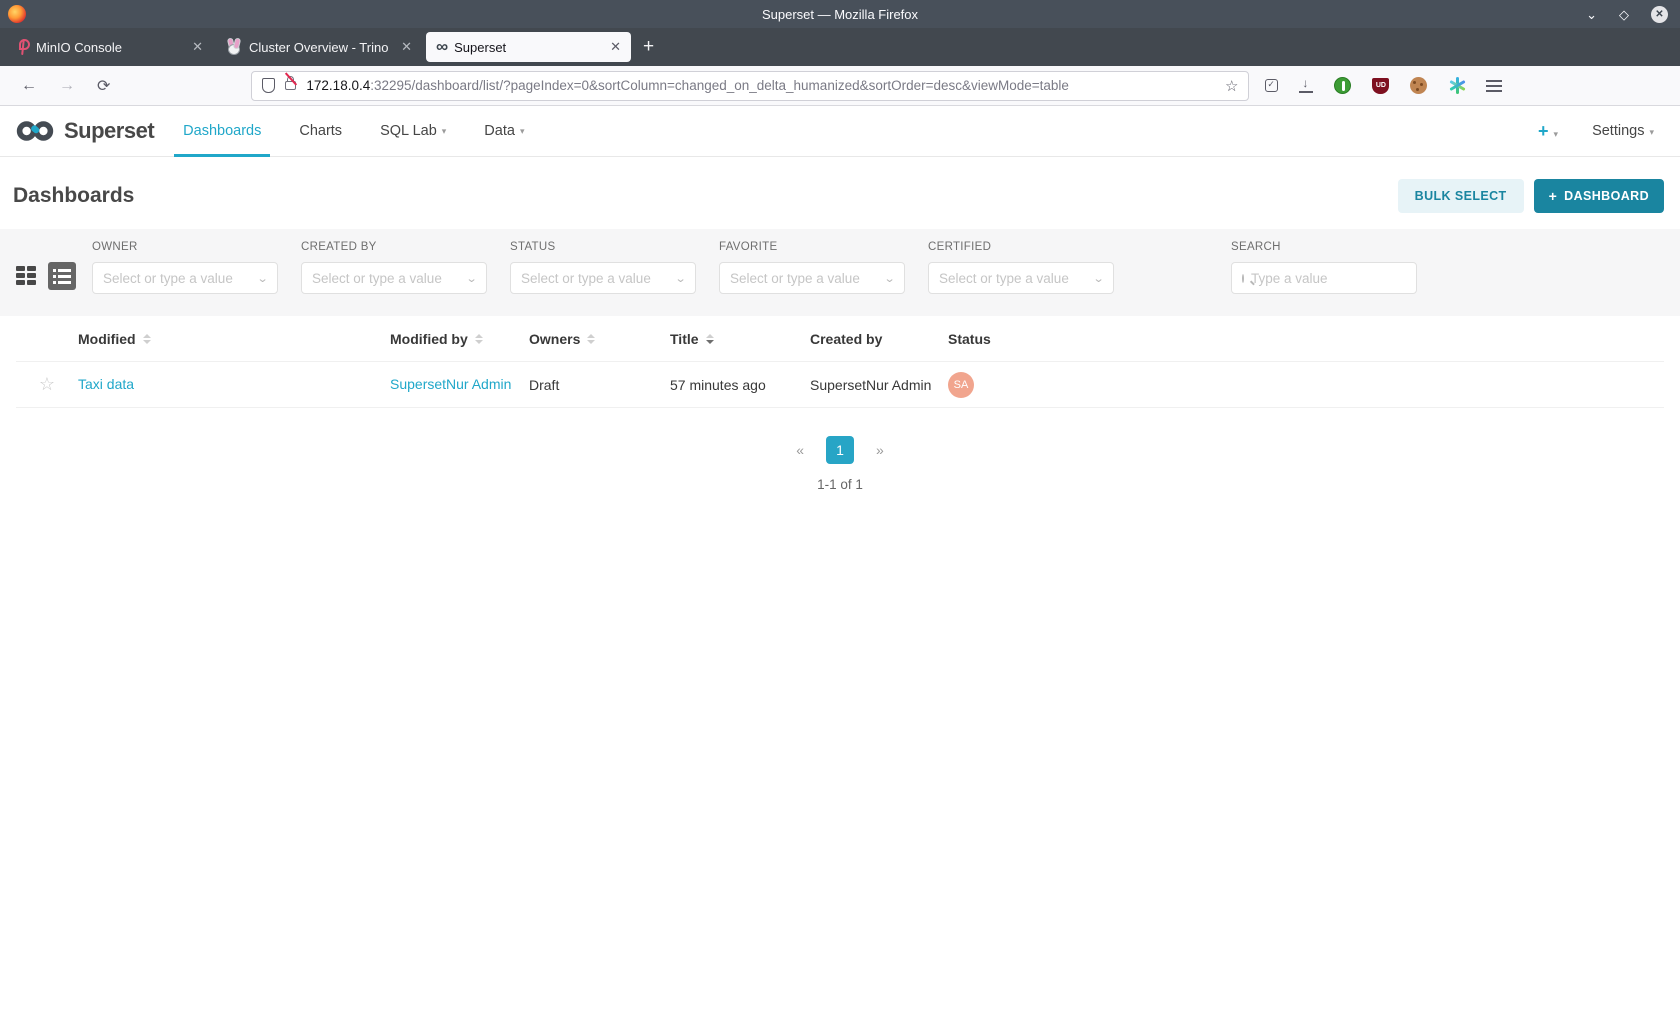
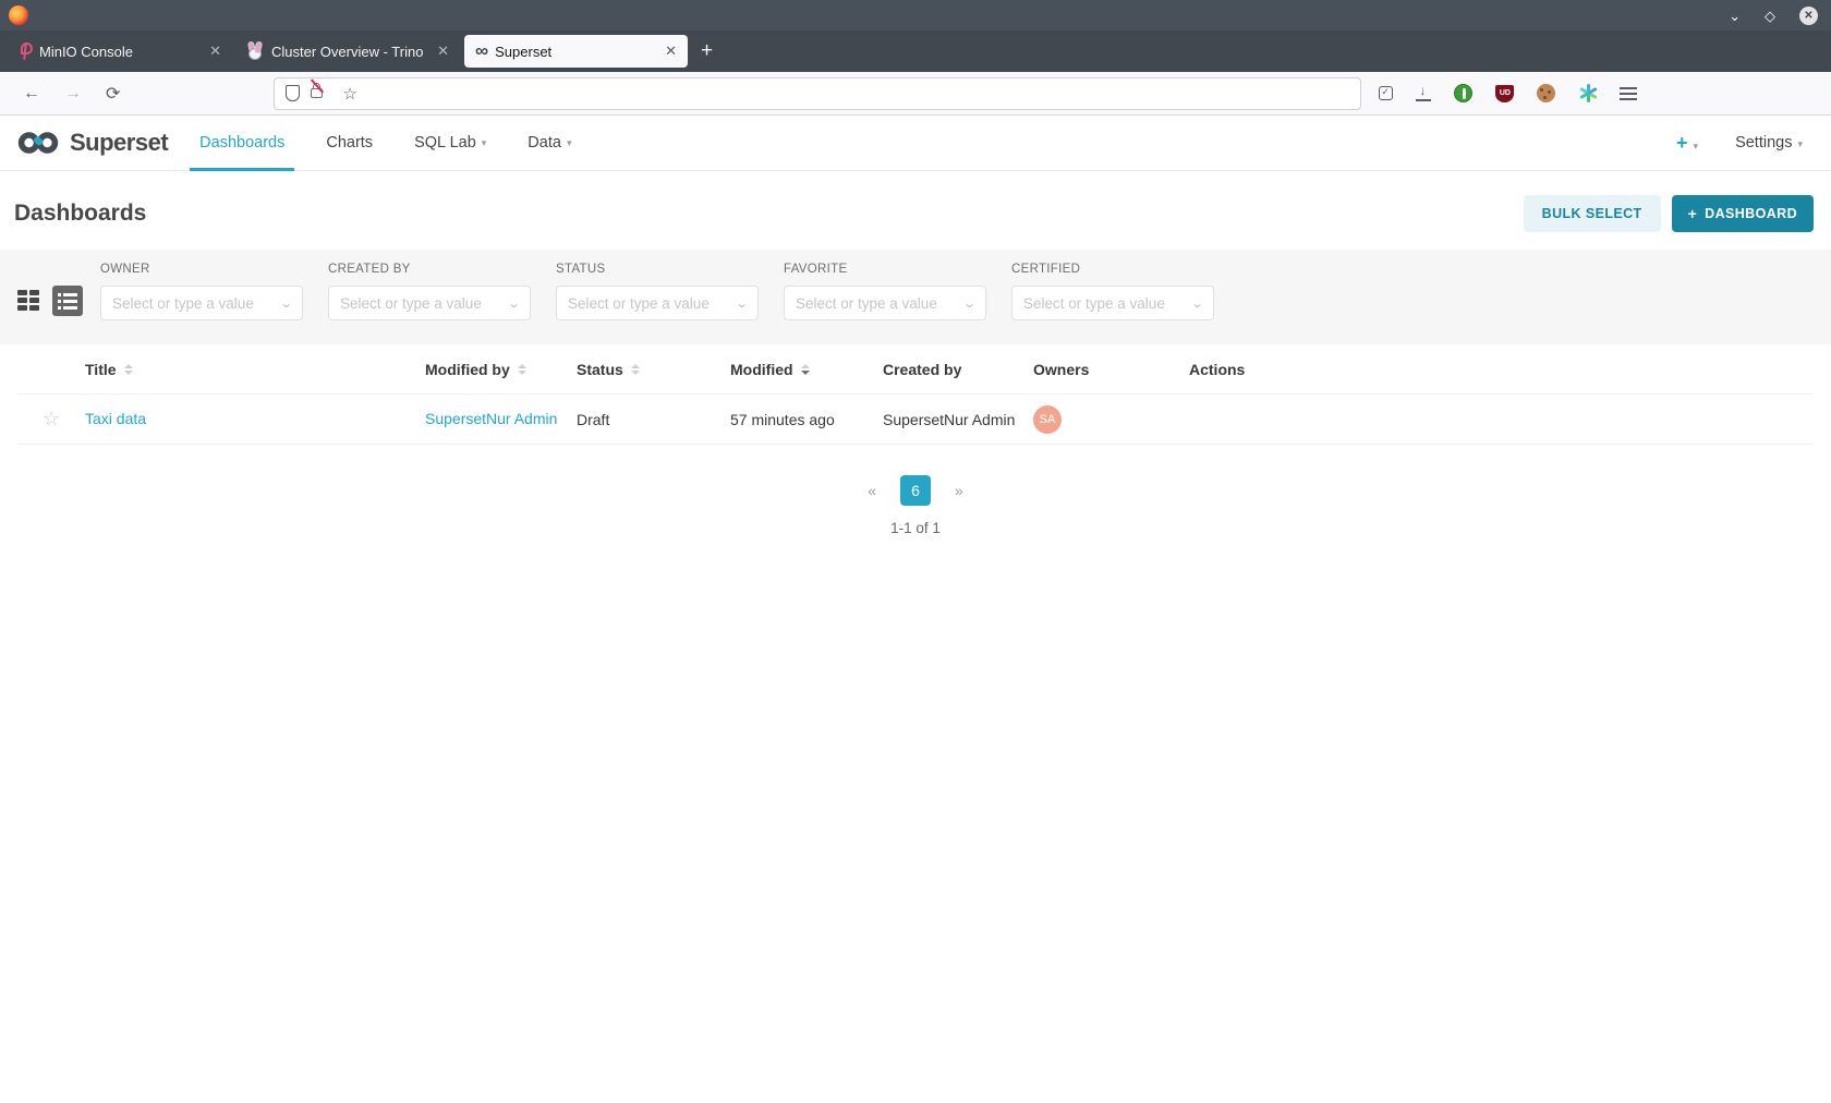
- Superset — Mozilla Firefox
  ⌄
  ◇
  ✕
  MinIO Console
  ✕
  Cluster Overview - Trino
  ✕
  ∞
  Superset
  ✕
  +
  ←
  →
  ⟳
- 172.18.0.4:32295/dashboard/list/?pageIndex=0&sortColumn=changed_on_delta_humanized&sortOrder=desc&viewMode=table
  ☆
  Superset
  Dashboards
  Charts
  SQL Lab
  ▾
  Data
  ▾
  + ▾
  Settings ▾
  Dashboards
  BULK SELECT
  +
  DASHBOARD
  OWNER
  Select or type a value
  ⌄
  CREATED BY
  Select or type a value
  ⌄
  STATUS
  Select or type a value
  ⌄
  FAVORITE
  Select or type a value
  ⌄
  CERTIFIED
  Select or type a value
  ⌄
- SEARCH
- Type a value
- Modified
+ Title
  Modified by
- Owners
+ Status
- Title
+ Modified
  Created by
- Status
+ Owners
+ Actions
  ☆
  Taxi data
  SupersetNur Admin
  Draft
  57 minutes ago
  SupersetNur Admin
  SA
  «
- 1
+ 6
  »
  1-1 of 1
